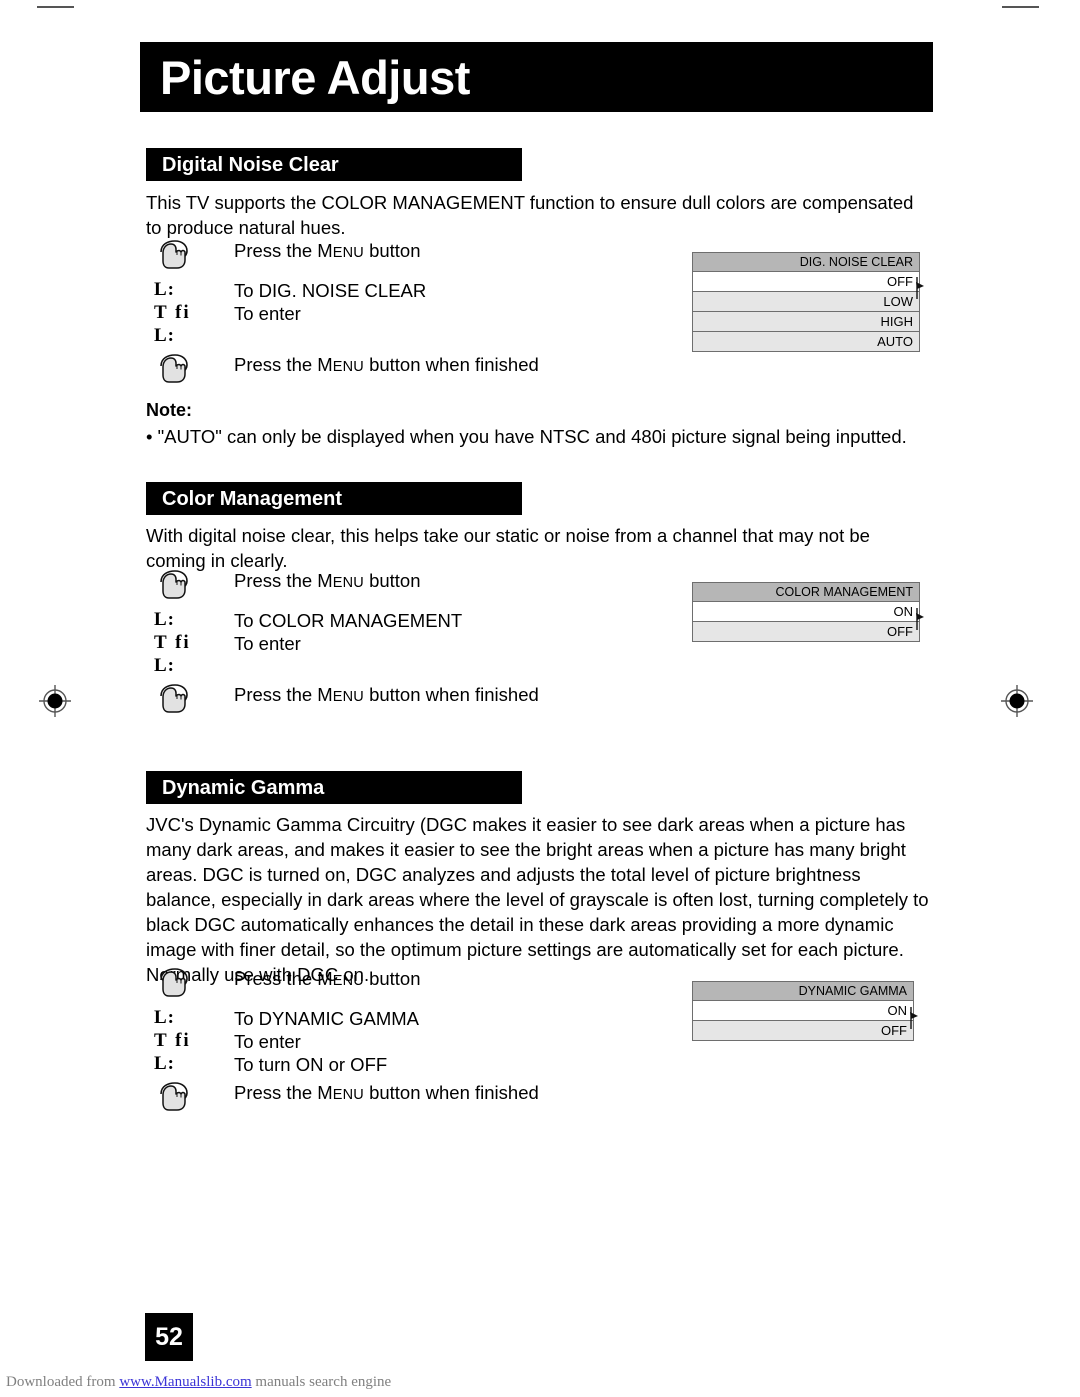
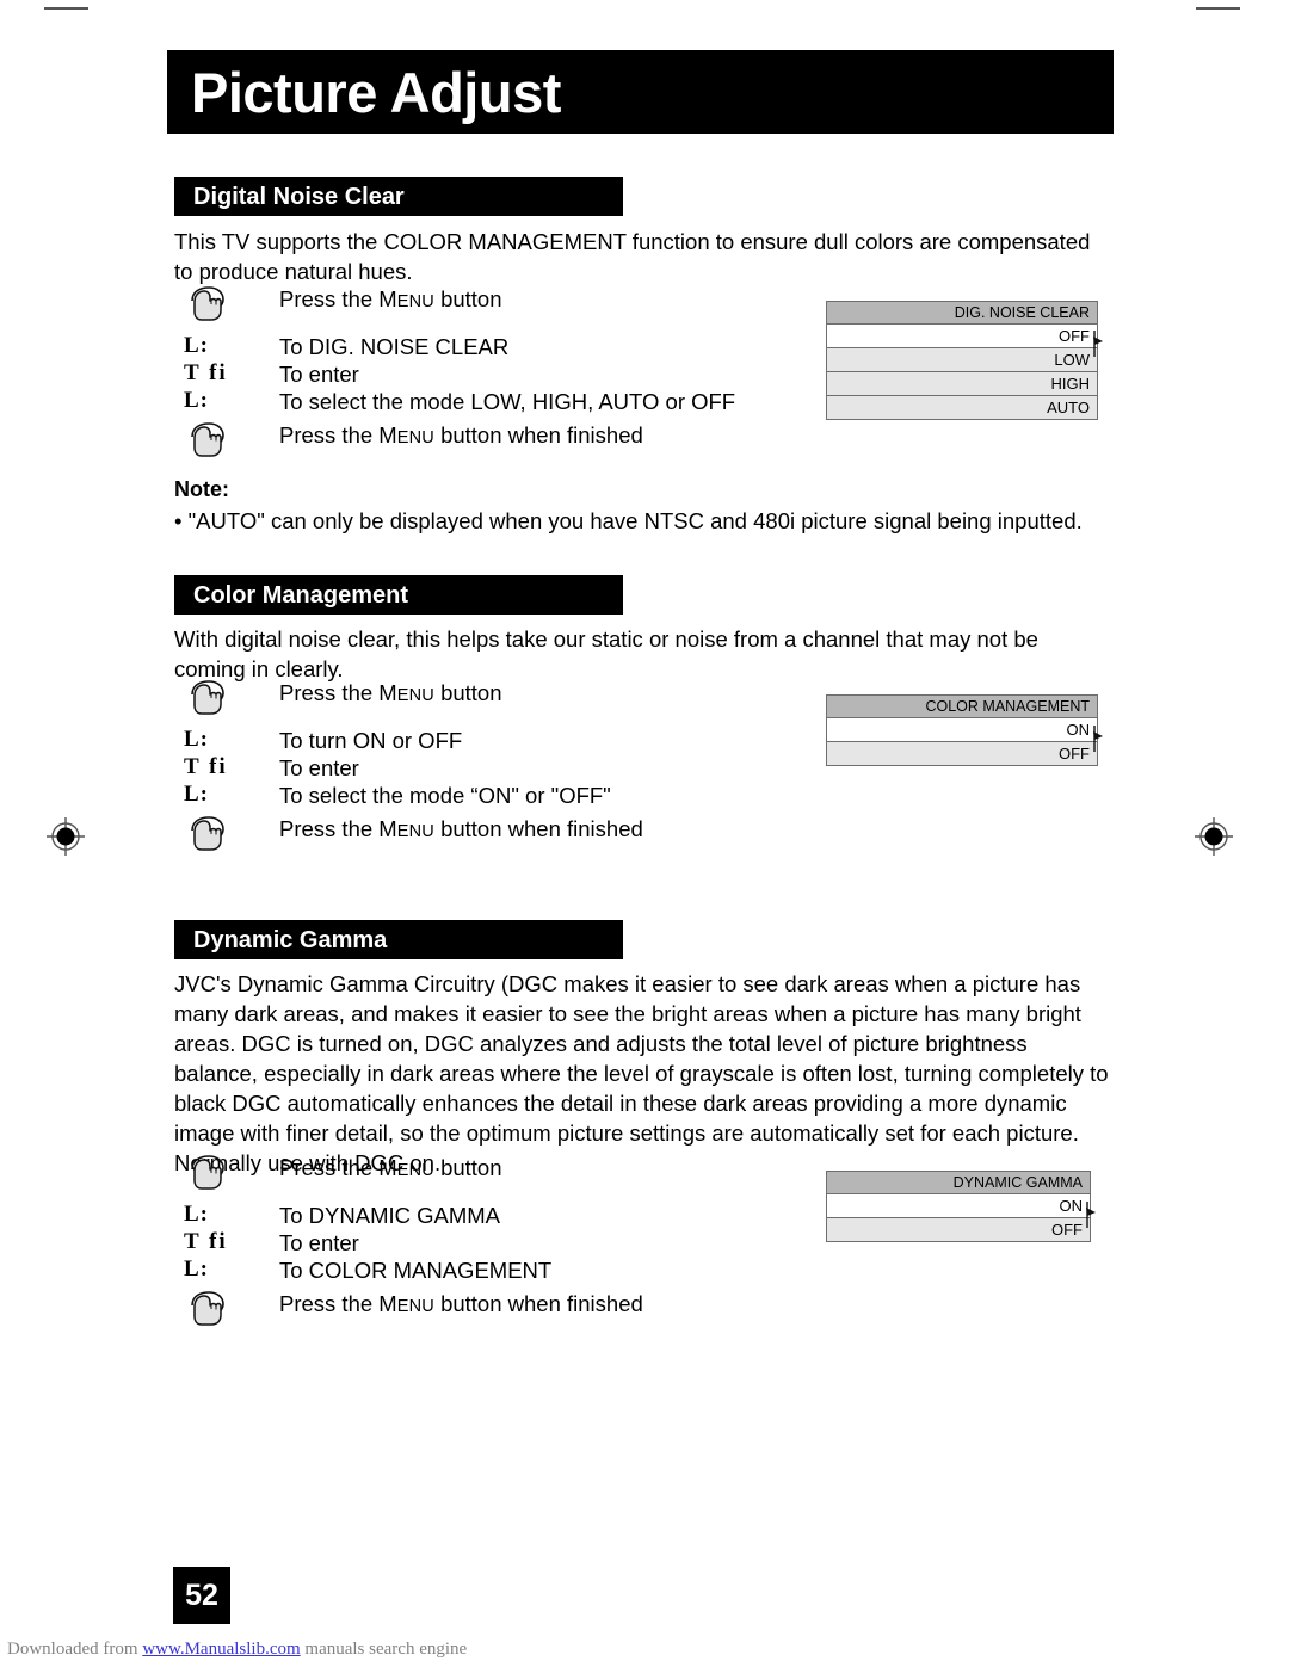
  Picture Adjust
  Digital Noise Clear
  This TV supports the COLOR MANAGEMENT function to ensure dull colors are compensated to produce natural hues.
  Press the MENU button
  L:
  To DIG. NOISE CLEAR
  T fi
  To enter
  L:
+ To select the mode LOW, HIGH, AUTO or OFF
  Press the MENU button when finished
  DIG. NOISE CLEAR
  OFF
  LOW
  HIGH
  AUTO
  Note:
  • "AUTO" can only be displayed when you have NTSC and 480i picture signal being inputted.
  Color Management
  With digital noise clear, this helps take our static or noise from a channel that may not be coming in clearly.
  Press the MENU button
  L:
- To COLOR MANAGEMENT
+ To turn ON or OFF
  T fi
  To enter
  L:
+ To select the mode “ON" or "OFF"
  Press the MENU button when finished
  COLOR MANAGEMENT
  ON
  OFF
  Dynamic Gamma
  JVC's Dynamic Gamma Circuitry (DGC makes it easier to see dark areas when a picture has many dark areas, and makes it easier to see the bright areas when a picture has many bright areas. DGC is turned on, DGC analyzes and adjusts the total level of picture brightness balance, especially in dark areas where the level of grayscale is often lost, turning completely to black DGC automatically enhances the detail in these dark areas providing a more dynamic image with finer detail, so the optimum picture settings are automatically set for each picture. Nmally use with DGC on.
  Press the MENU button
  L:
  To DYNAMIC GAMMA
  T fi
  To enter
  L:
- To turn ON or OFF
+ To COLOR MANAGEMENT
  Press the MENU button when finished
  DYNAMIC GAMMA
  ON
  OFF
  52
  Downloaded from www.Manualslib.com manuals search engine
